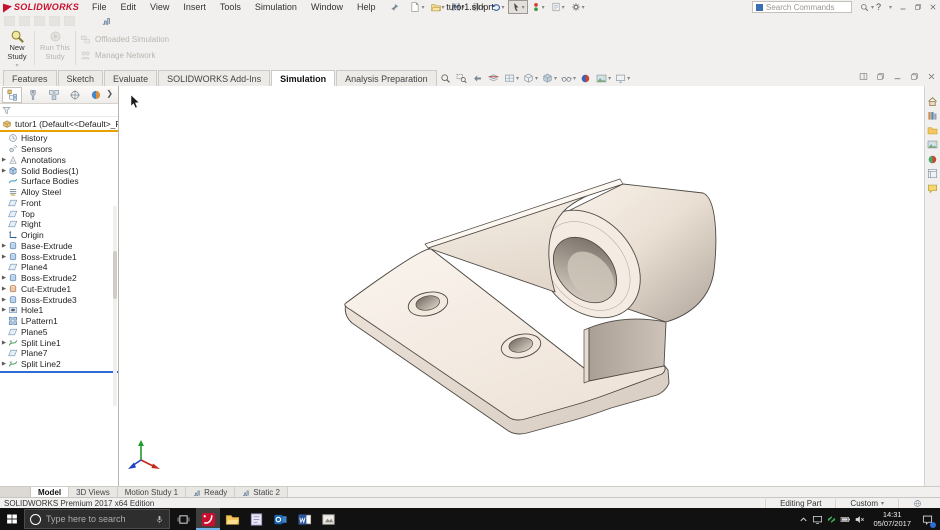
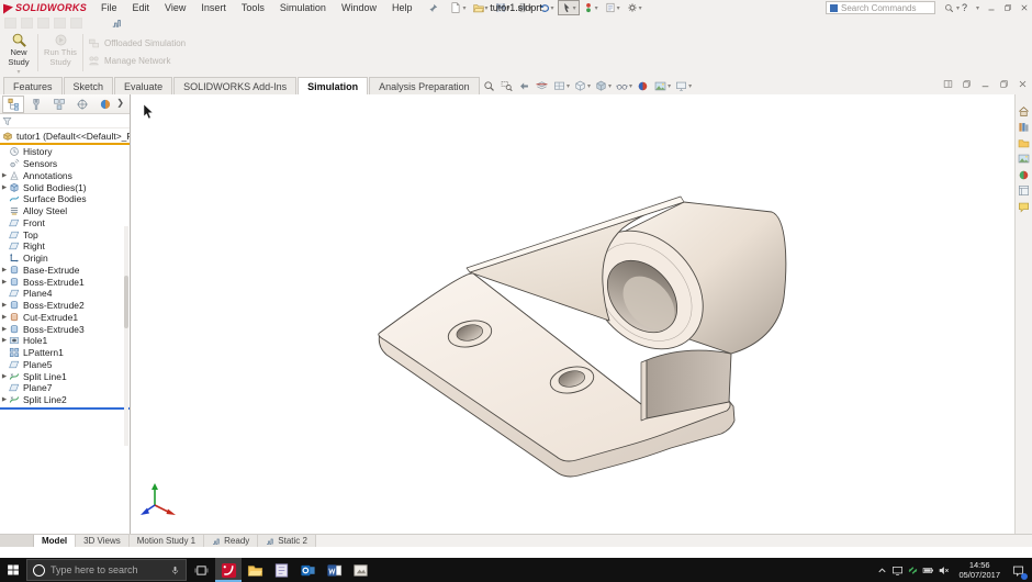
  SOLIDWORKS
  File
  Edit
  View
  Insert
  Tools
  Simulation
  Window
  Help
  tutor1.sldprt
  Search Commands
  ?
  New Study
  Run This Study
  Offloaded Simulation
  Manage Network
  Features
  Sketch
  Evaluate
  SOLIDWORKS Add-Ins
  Simulation
  Analysis Preparation
  ❯
  tutor1 (Default<<Default>_
  History
  Sensors
  Annotations
  Solid Bodies(1)
  Surface Bodies
  Alloy Steel
  Front
  Top
  Right
  Origin
  Base-Extrude
  Boss-Extrude1
  Plane4
  Boss-Extrude2
  Cut-Extrude1
  Boss-Extrude3
  Hole1
  LPattern1
  Plane5
  Split Line1
  Plane7
  Split Line2
  Model
  3D Views
  Motion Study 1
  Ready
  Static 2
- SOLIDWORKS Premium 2017 x64 Edition
- Editing Part
- Custom
  Type here to search
- 14:31
+ 14:56
  05/07/2017
